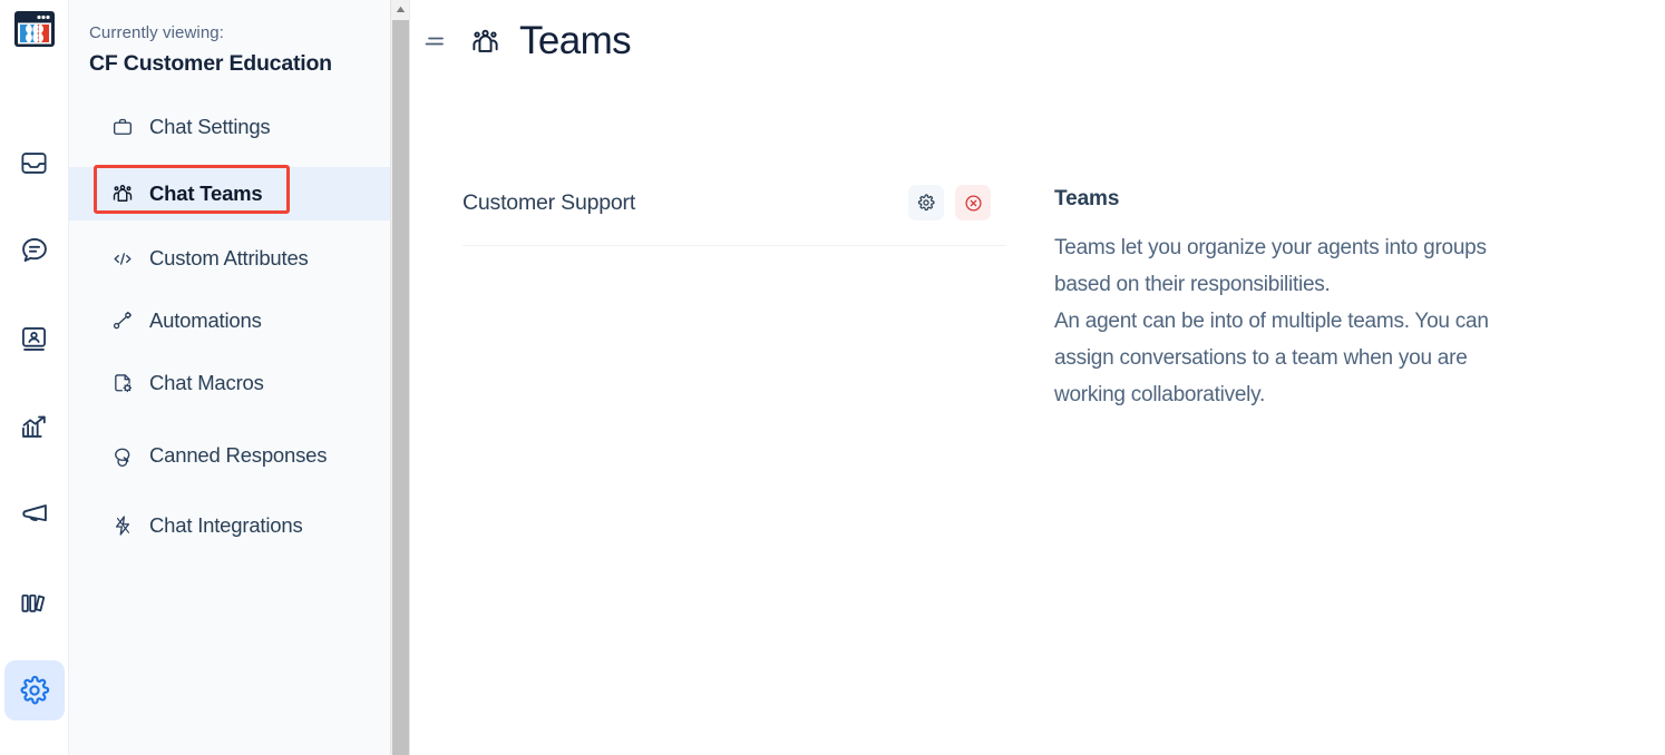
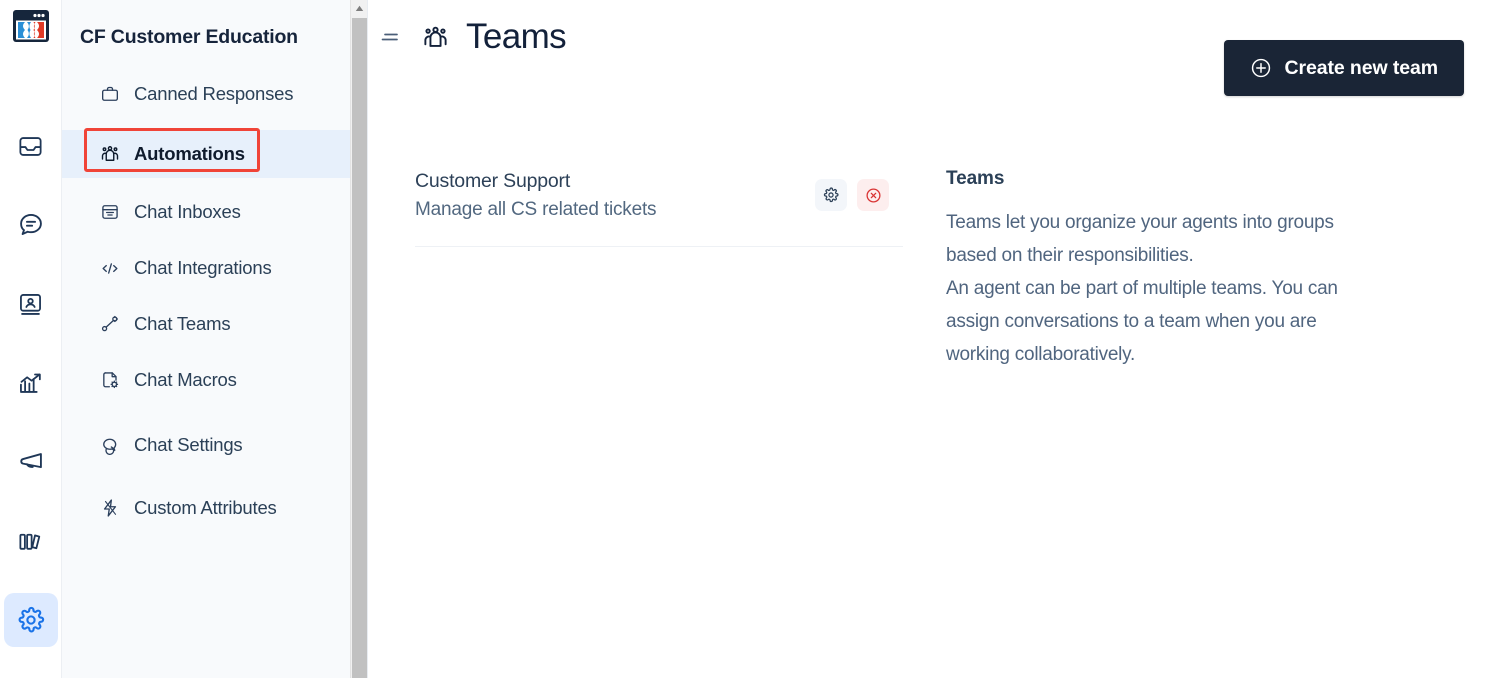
- Currently viewing:
  CF Customer Education
- Chat Settings
+ Canned Responses
- Chat Teams
+ Automations
+ Chat Inboxes
- Custom Attributes
+ Chat Integrations
- Automations
+ Chat Teams
  Chat Macros
- Canned Responses
+ Chat Settings
- Chat Integrations
+ Custom Attributes
  Teams
+ Create new team
  Customer Support
+ Manage all CS related tickets
  Teams
  Teams let you organize your agents into groups based on their responsibilities.
- An agent can be into of multiple teams. You can assign conversations to a team when you are working collaboratively.
+ An agent can be part of multiple teams. You can assign conversations to a team when you are working collaboratively.
